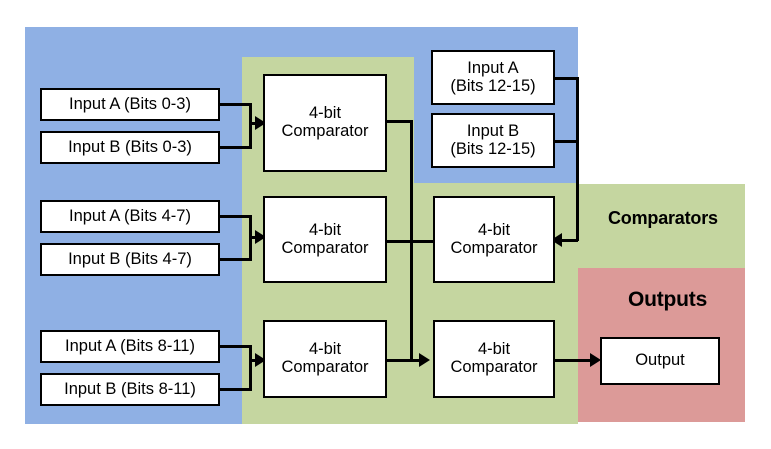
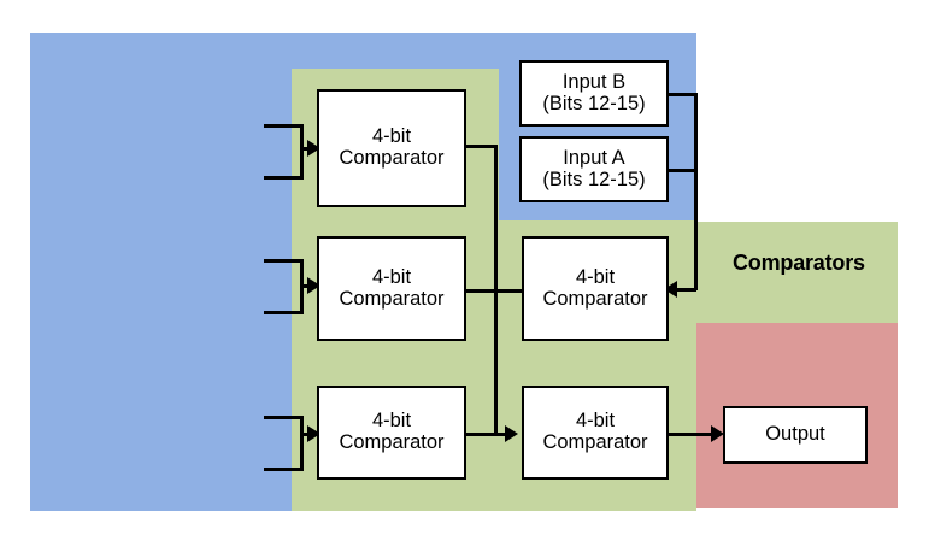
  Comparators
- Outputs
- Input A (Bits 0-3)
- Input B (Bits 0-3)
- Input A (Bits 4-7)
- Input B (Bits 4-7)
- Input A (Bits 8-11)
- Input B (Bits 8-11)
- Input A
+ Input B
  (Bits 12-15)
- Input B
+ Input A
  (Bits 12-15)
  4-bit
  Comparator
  4-bit
  Comparator
  4-bit
  Comparator
  4-bit
  Comparator
  4-bit
  Comparator
  Output
